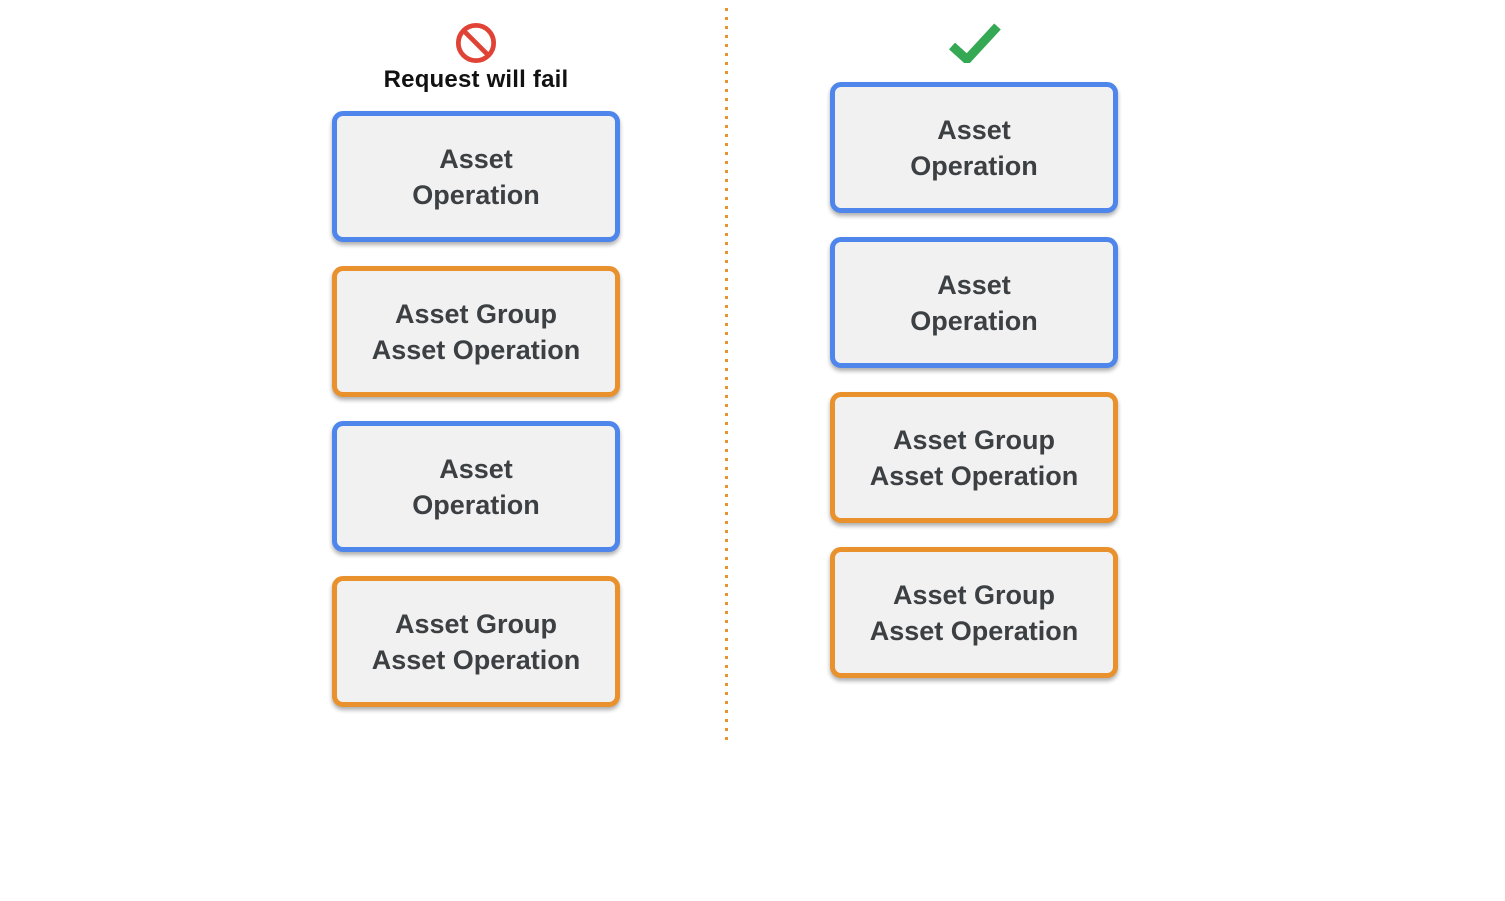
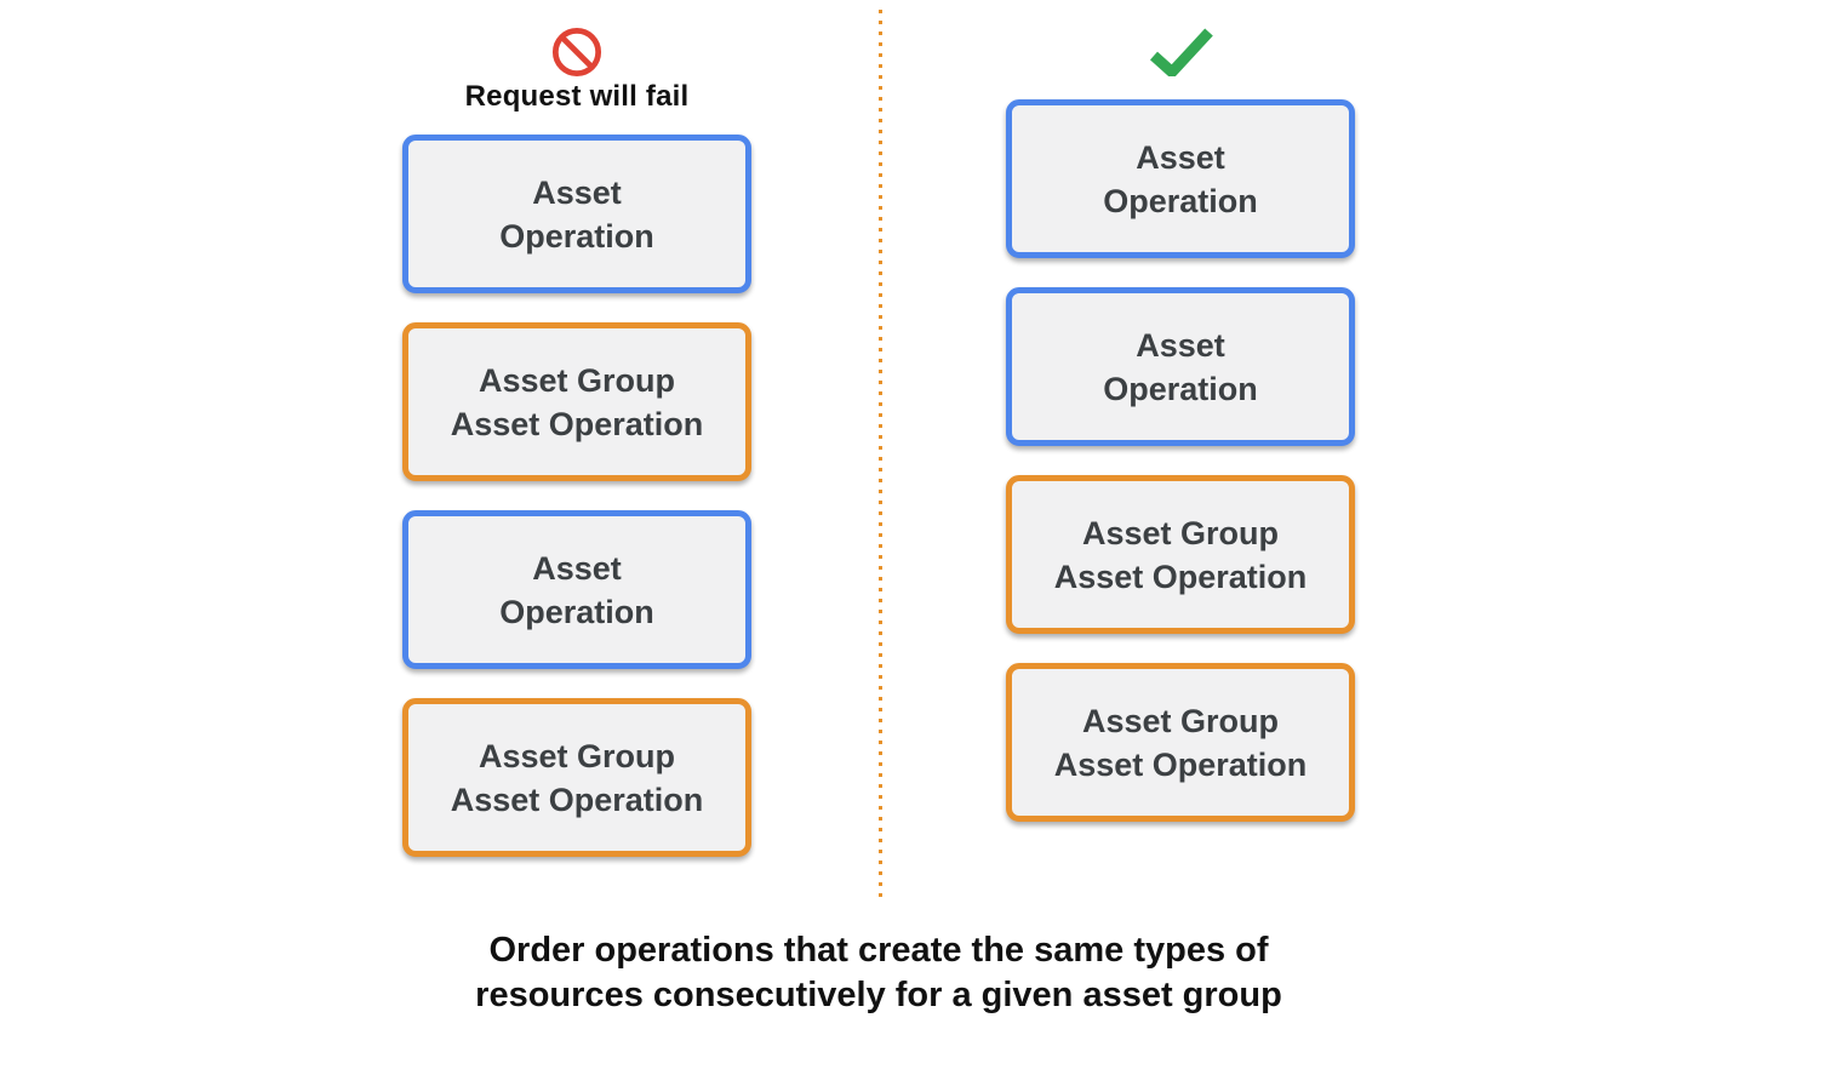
  Request will fail
  Asset
  Operation
  Asset Group
  Asset Operation
  Asset
  Operation
  Asset Group
  Asset Operation
  Asset
  Operation
  Asset
  Operation
  Asset Group
  Asset Operation
  Asset Group
  Asset Operation
+ Order operations that create the same types of
+ resources consecutively for a given asset group
